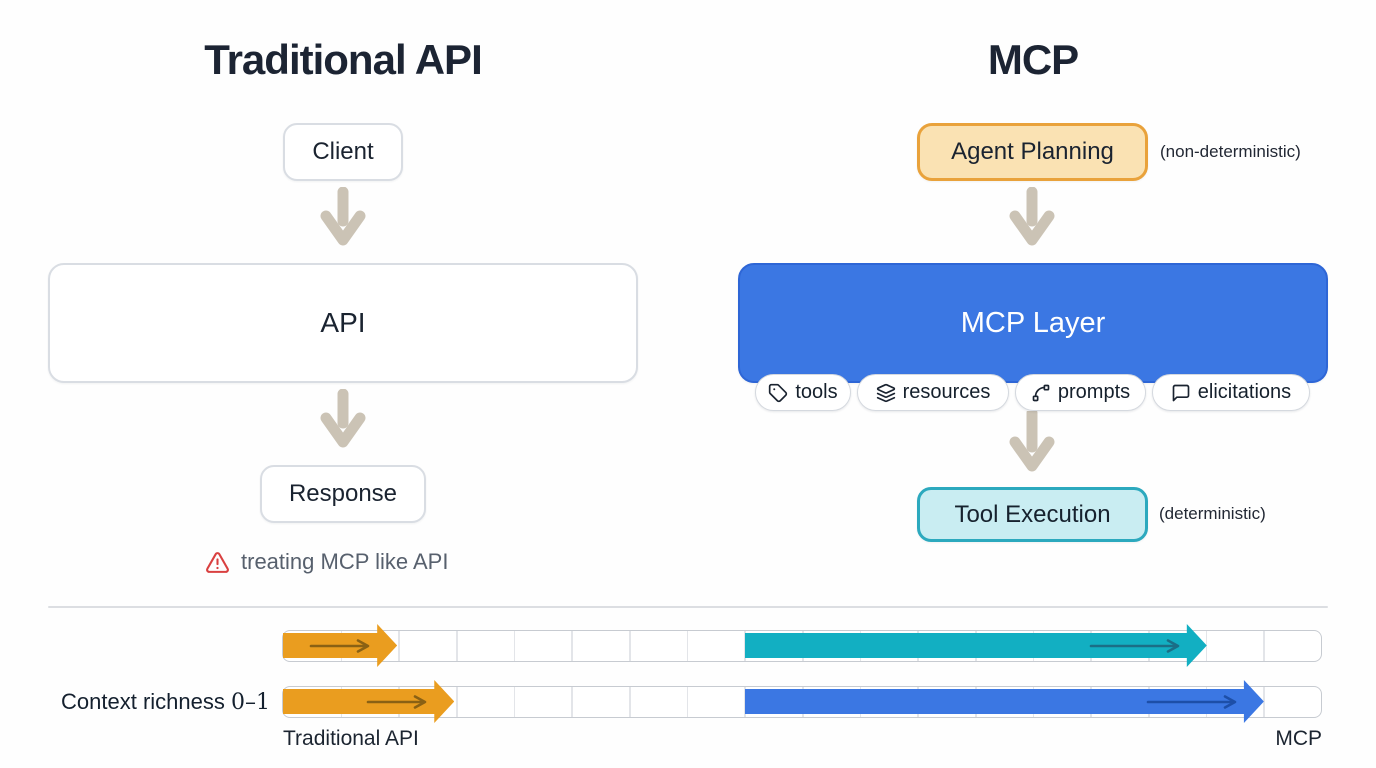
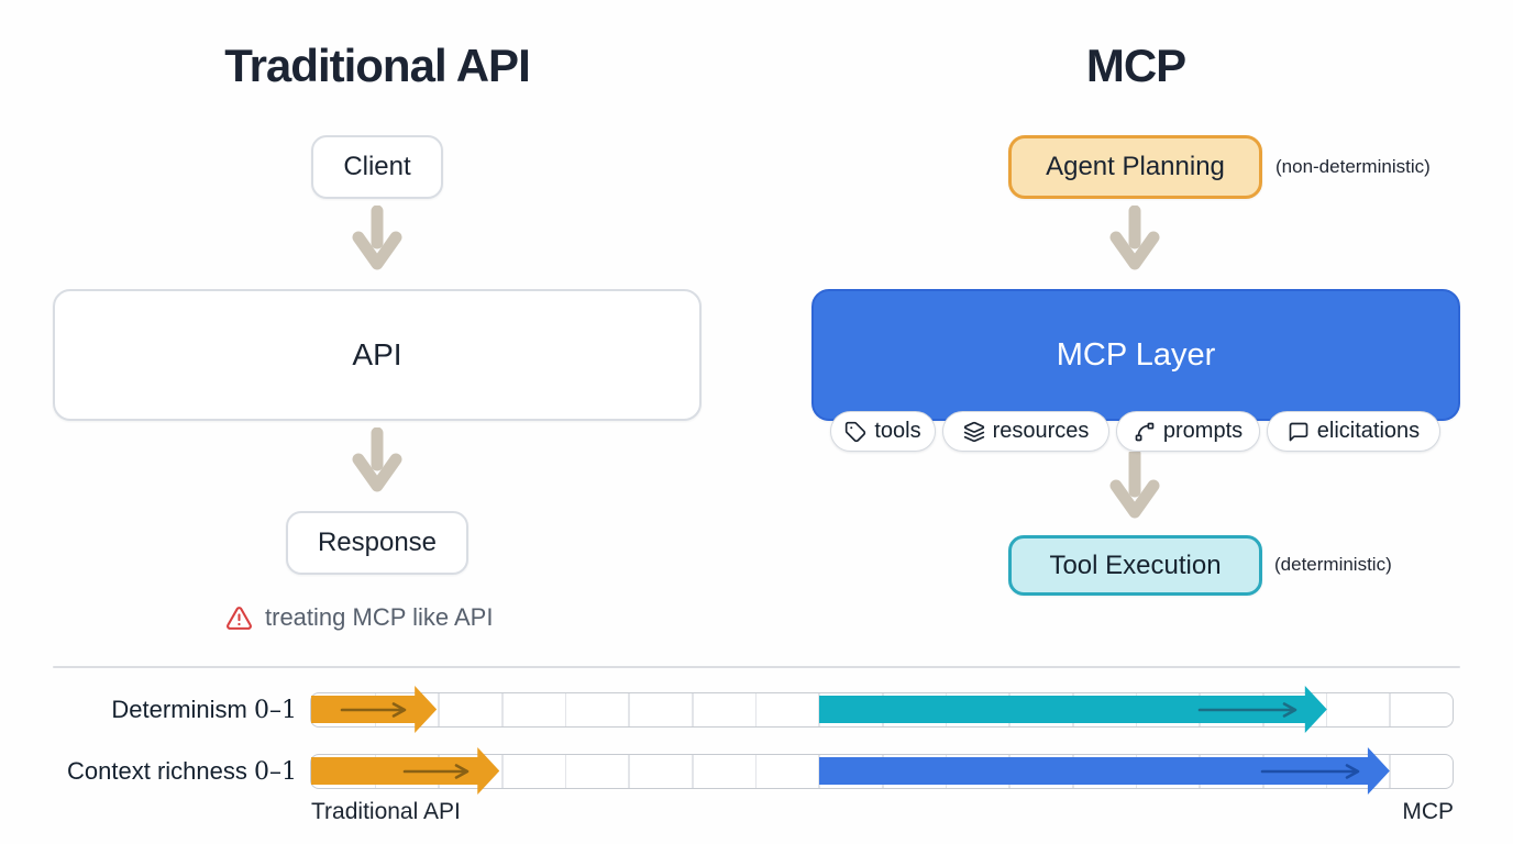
  Traditional API
  MCP
  Client
  API
  Response
  treating MCP like API
  Agent Planning
  (non-deterministic)
  MCP Layer
  tools
  resources
  prompts
  elicitations
  Tool Execution
  (deterministic)
+ Determinism 0–1
  Context richness 0–1
  Traditional API
  MCP
